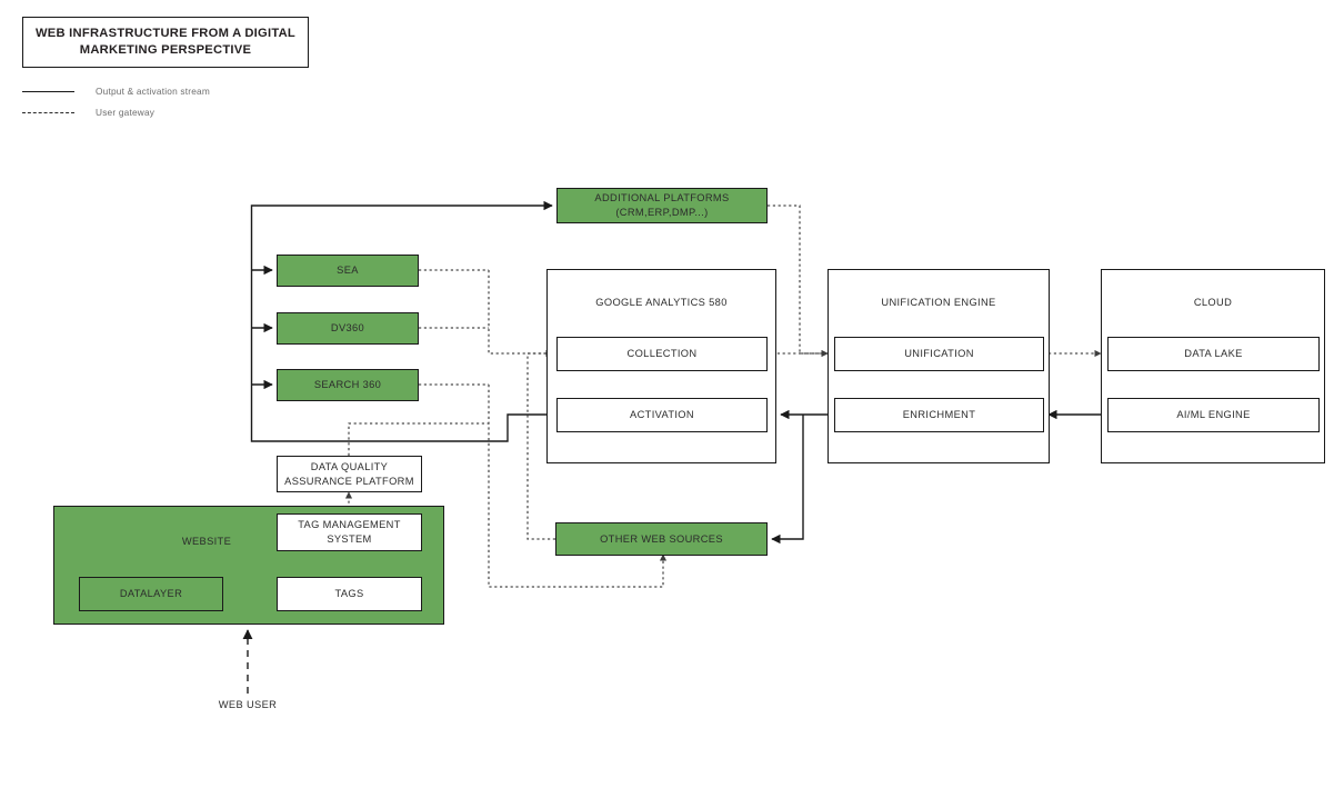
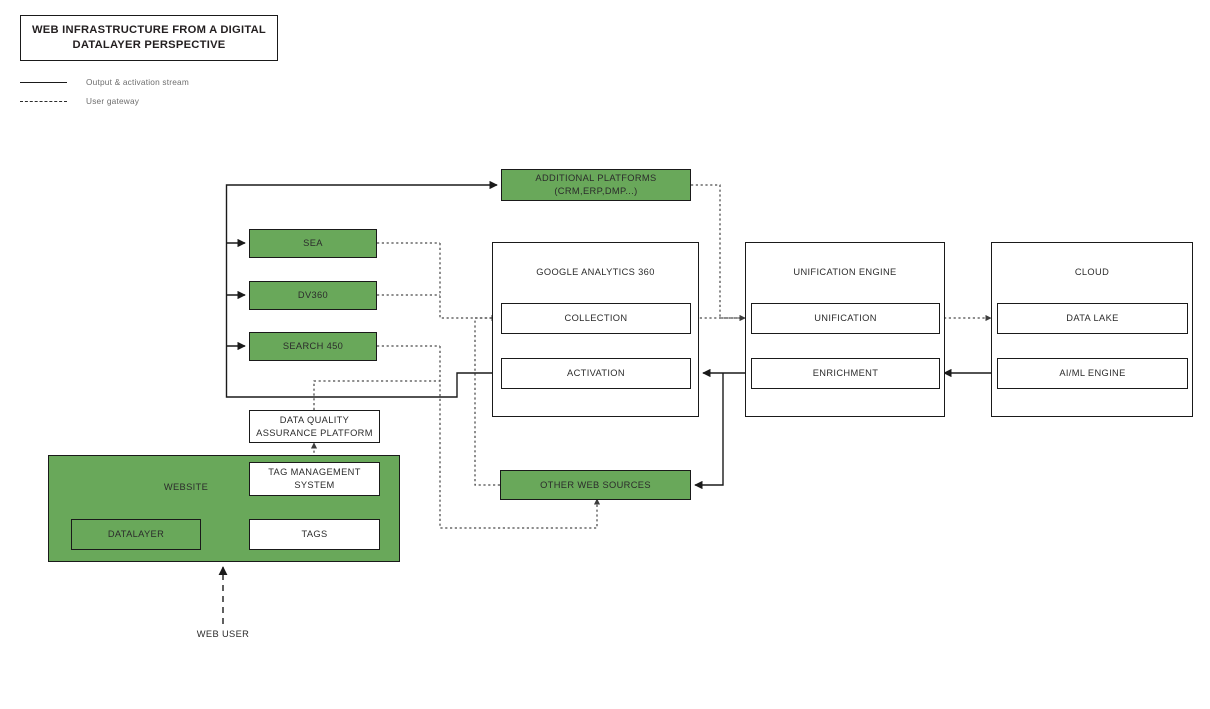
- WEB INFRASTRUCTURE FROM A DIGITAL MARKETING PERSPECTIVE
+ WEB INFRASTRUCTURE FROM A DIGITAL DATALAYER PERSPECTIVE
  Output & activation stream
  User gateway
  ADDITIONAL PLATFORMS
  (CRM,ERP,DMP...)
  SEA
  DV360
- SEARCH 360
+ SEARCH 450
- GOOGLE ANALYTICS 580
+ GOOGLE ANALYTICS 360
  COLLECTION
  ACTIVATION
  UNIFICATION ENGINE
  UNIFICATION
  ENRICHMENT
  CLOUD
  DATA LAKE
  AI/ML ENGINE
  DATA QUALITY
  ASSURANCE PLATFORM
  WEBSITE
  DATALAYER
  TAG MANAGEMENT
  SYSTEM
  TAGS
  OTHER WEB SOURCES
  WEB USER
